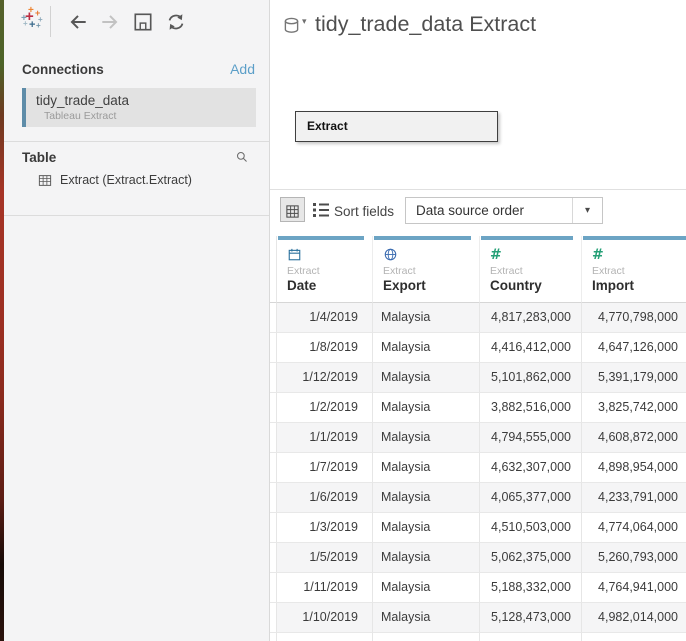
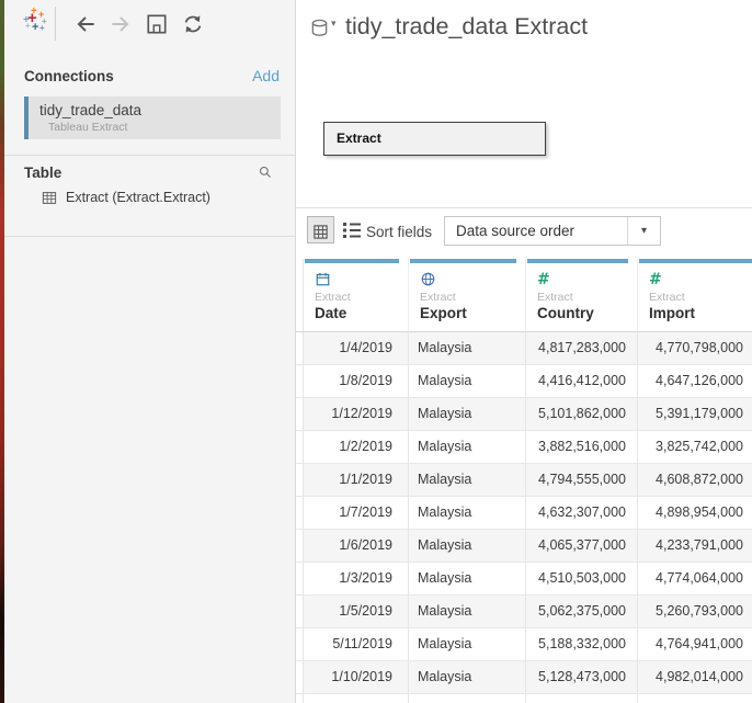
  +
  +
  +
  +
  +
  +
  +
  +
  Connections
  Add
  tidy_trade_data
  Tableau Extract
  Table
  Extract (Extract.Extract)
  ▾
  tidy_trade_data Extract
  Extract
  Sort fields
  Data source order
  ▾
  Extract
  Date
  Extract
  Export
  #
  Extract
  Country
  #
  Extract
  Import
  1/4/2019
  Malaysia
  4,817,283,000
  4,770,798,000
  1/8/2019
  Malaysia
  4,416,412,000
  4,647,126,000
  1/12/2019
  Malaysia
  5,101,862,000
  5,391,179,000
  1/2/2019
  Malaysia
  3,882,516,000
  3,825,742,000
  1/1/2019
  Malaysia
  4,794,555,000
  4,608,872,000
  1/7/2019
  Malaysia
  4,632,307,000
  4,898,954,000
  1/6/2019
  Malaysia
  4,065,377,000
  4,233,791,000
  1/3/2019
  Malaysia
  4,510,503,000
  4,774,064,000
  1/5/2019
  Malaysia
  5,062,375,000
  5,260,793,000
- 1/11/2019
+ 5/11/2019
  Malaysia
  5,188,332,000
  4,764,941,000
  1/10/2019
  Malaysia
  5,128,473,000
  4,982,014,000
